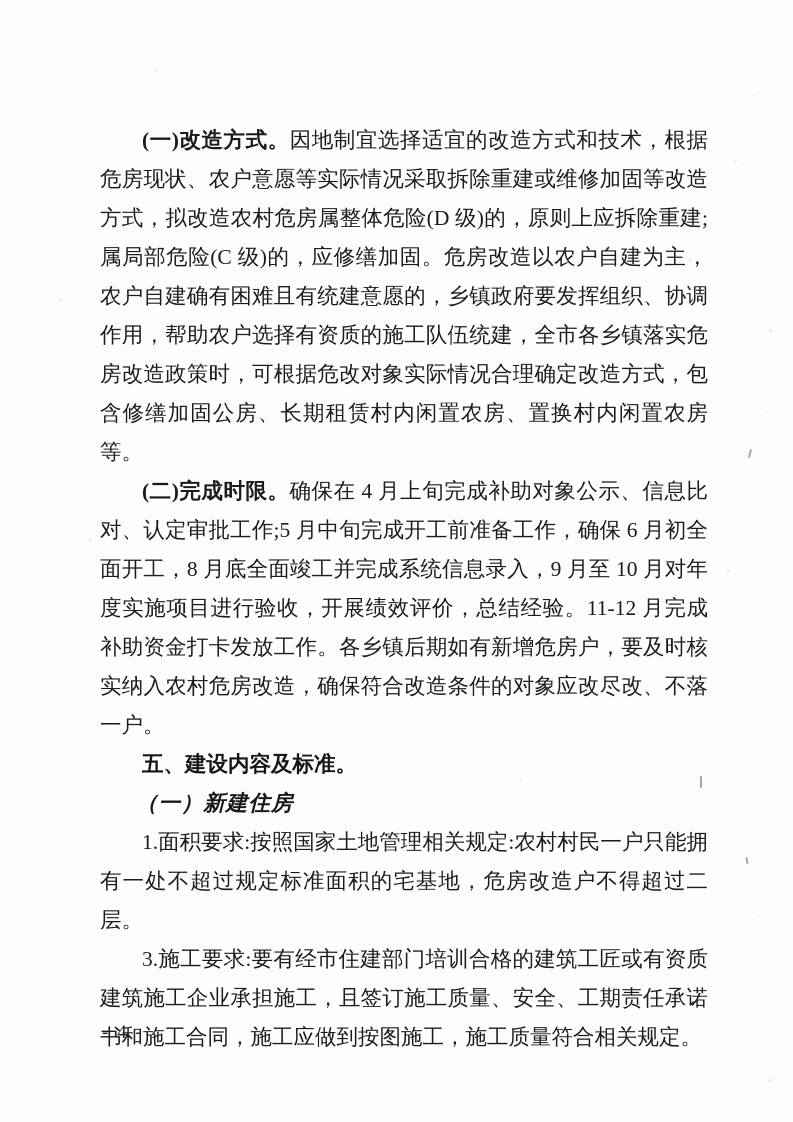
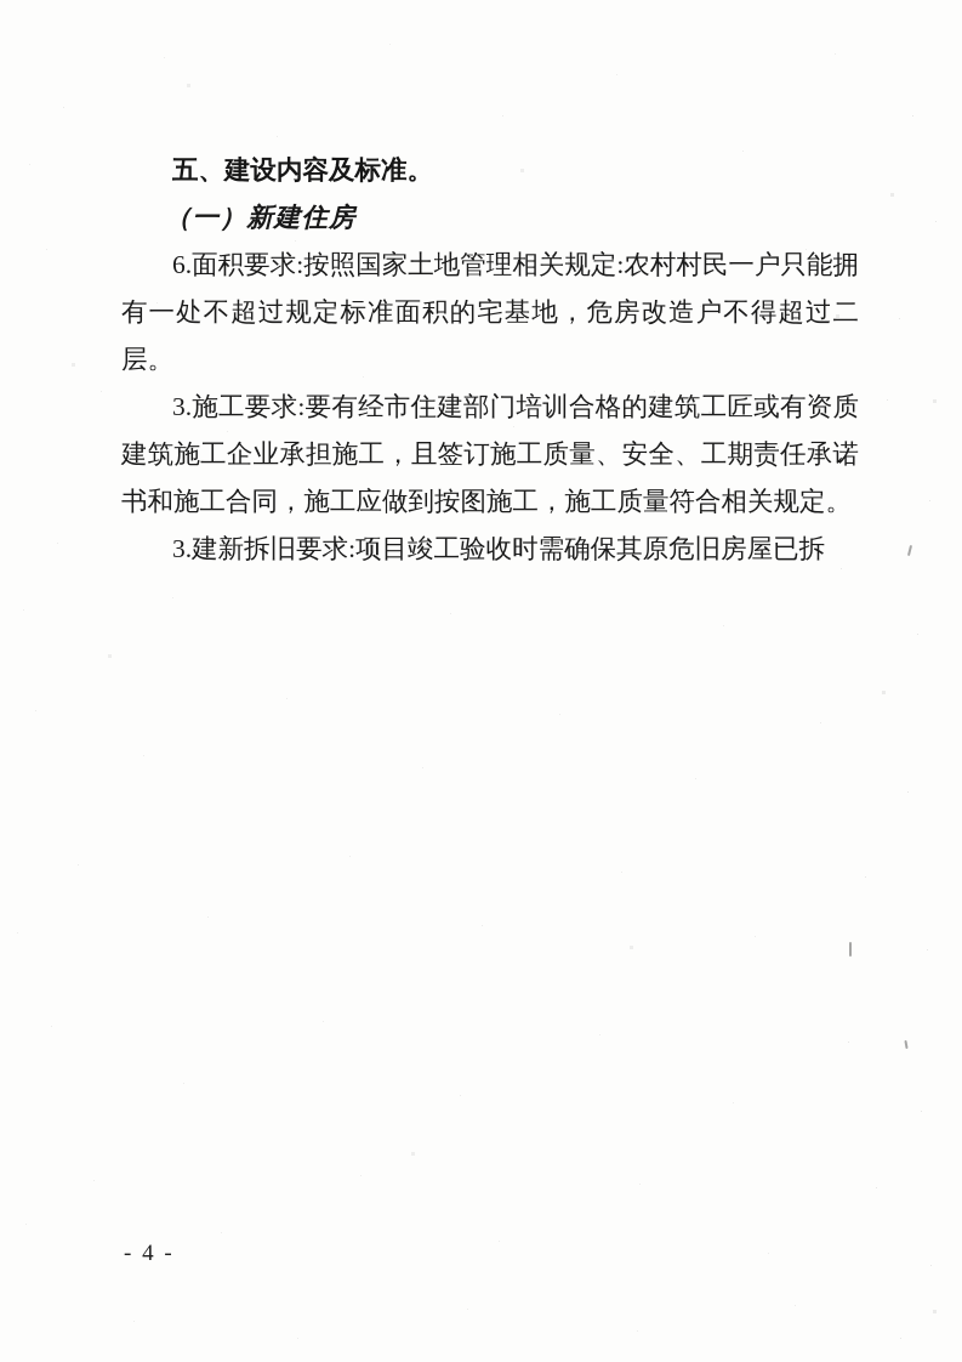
- (一)改造方式。因地制宜选择适宜的改造方式和技术，根据危房现状、农户意愿等实际情况采取拆除重建或维修加固等改造方式，拟改造农村危房属整体危险(D 级)的，原则上应拆除重建;属局部危险(C 级)的，应修缮加固。危房改造以农户自建为主，农户自建确有困难且有统建意愿的，乡镇政府要发挥组织、协调作用，帮助农户选择有资质的施工队伍统建，全市各乡镇落实危房改造政策时，可根据危改对象实际情况合理确定改造方式，包含修缮加固公房、长期租赁村内闲置农房、置换村内闲置农房等。
- (二)完成时限。确保在 4 月上旬完成补助对象公示、信息比对、认定审批工作;5 月中旬完成开工前准备工作，确保 6 月初全面开工，8 月底全面竣工并完成系统信息录入，9 月至 10 月对年度实施项目进行验收，开展绩效评价，总结经验。11-12 月完成补助资金打卡发放工作。各乡镇后期如有新增危房户，要及时核实纳入农村危房改造，确保符合改造条件的对象应改尽改、不落一户。
  五、建设内容及标准。
  （一）新建住房
- 1.面积要求:按照国家土地管理相关规定:农村村民一户只能拥有一处不超过规定标准面积的宅基地，危房改造户不得超过二层。
+ 6.面积要求:按照国家土地管理相关规定:农村村民一户只能拥有一处不超过规定标准面积的宅基地，危房改造户不得超过二层。
  3.施工要求:要有经市住建部门培训合格的建筑工匠或有资质建筑施工企业承担施工，且签订施工质量、安全、工期责任承诺书和施工合同，施工应做到按图施工，施工质量符合相关规定。
+ 3.建新拆旧要求:项目竣工验收时需确保其原危旧房屋已拆
  - 4 -
